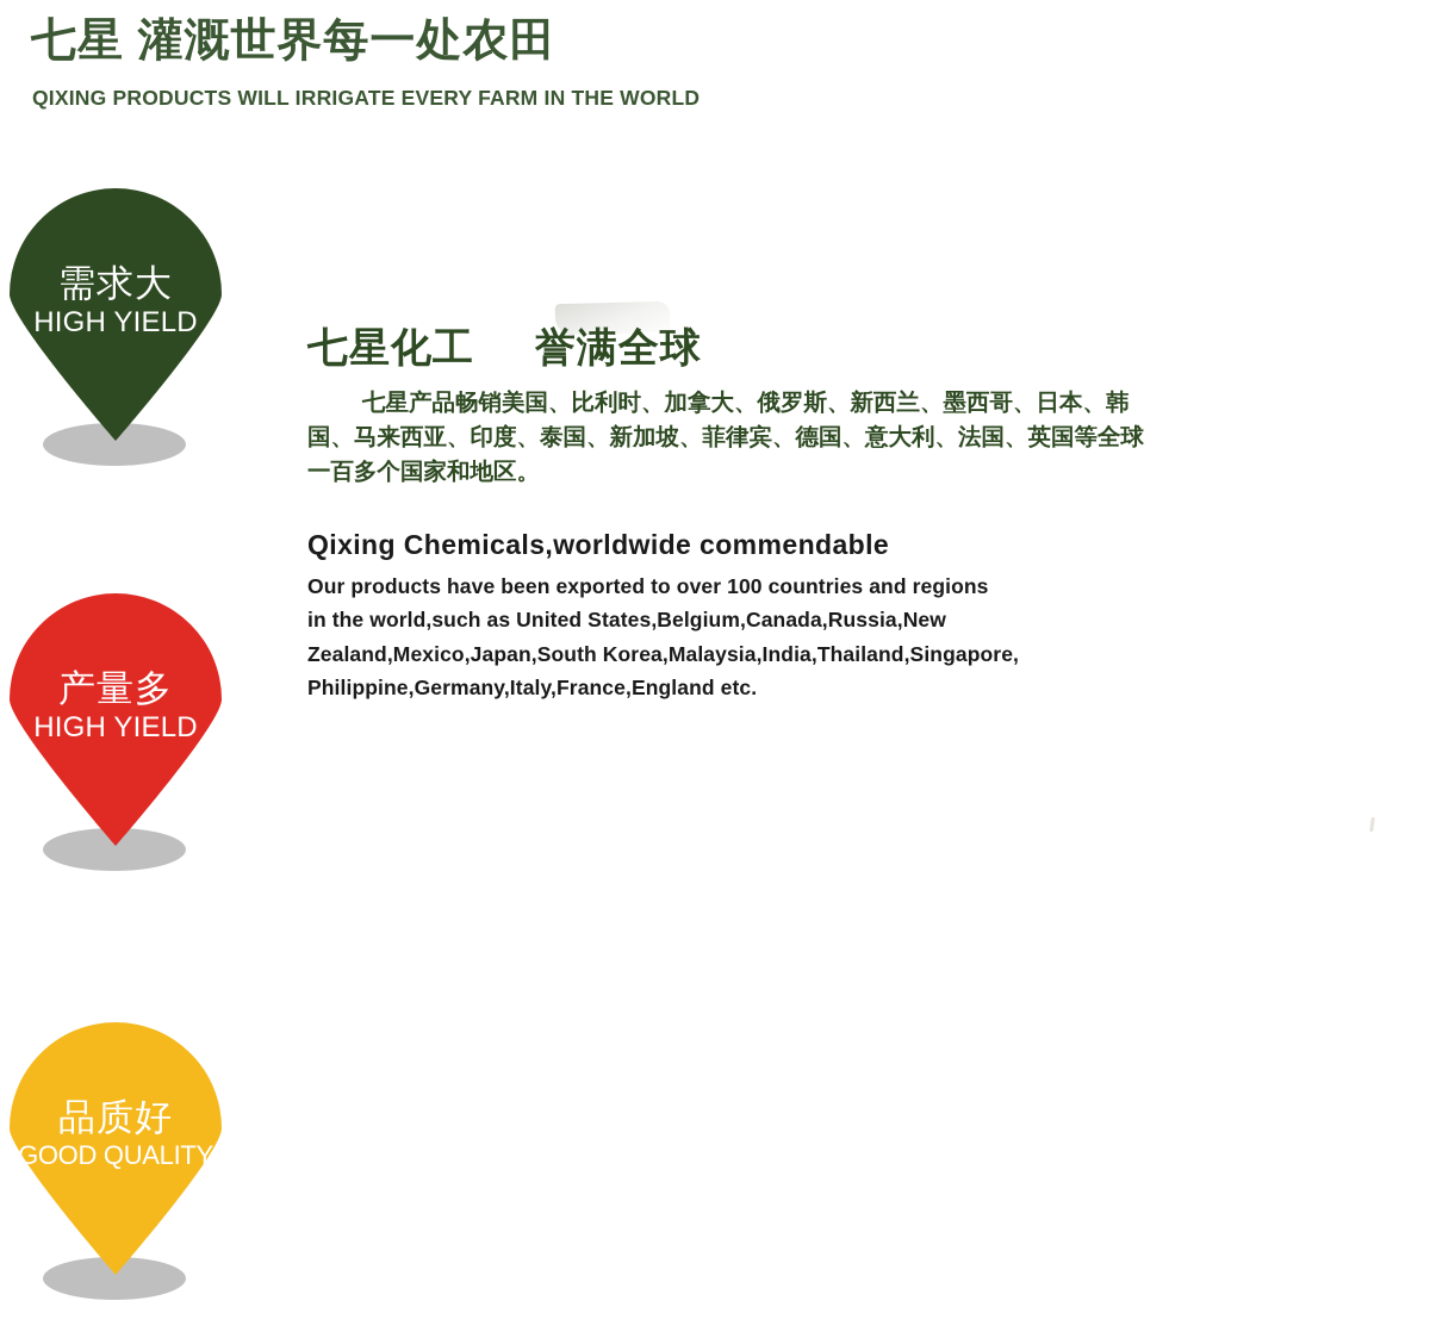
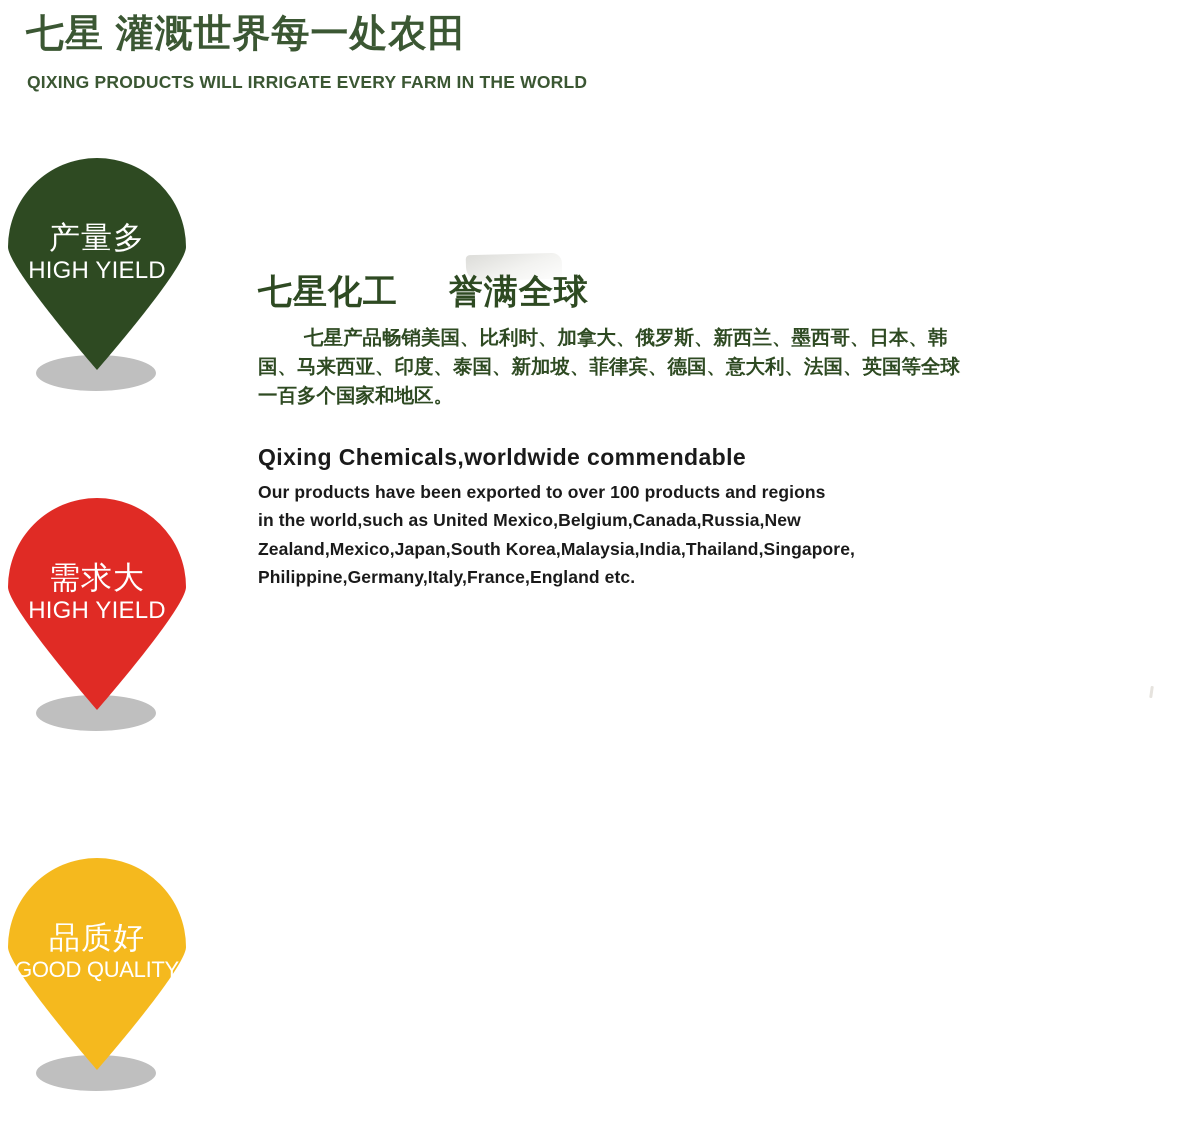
  七星 灌溉世界每一处农田
  QIXING PRODUCTS WILL IRRIGATE EVERY FARM IN THE WORLD
- 需求大
+ 产量多
  HIGH YIELD
- 产量多
+ 需求大
  HIGH YIELD
  品质好
  GOOD QUALITY
  七星化工 誉满全球
  七星产品畅销美国、比利时、加拿大、俄罗斯、新西兰、墨西哥、日本、韩国、马来西亚、印度、泰国、新加坡、菲律宾、德国、意大利、法国、英国等全球一百多个国家和地区。
  Qixing Chemicals,worldwide commendable
- Our products have been exported to over 100 countries and regions
+ Our products have been exported to over 100 products and regions
- in the world,such as United States,Belgium,Canada,Russia,New
+ in the world,such as United Mexico,Belgium,Canada,Russia,New
  Zealand,Mexico,Japan,South Korea,Malaysia,India,Thailand,Singapore,
  Philippine,Germany,Italy,France,England etc.
